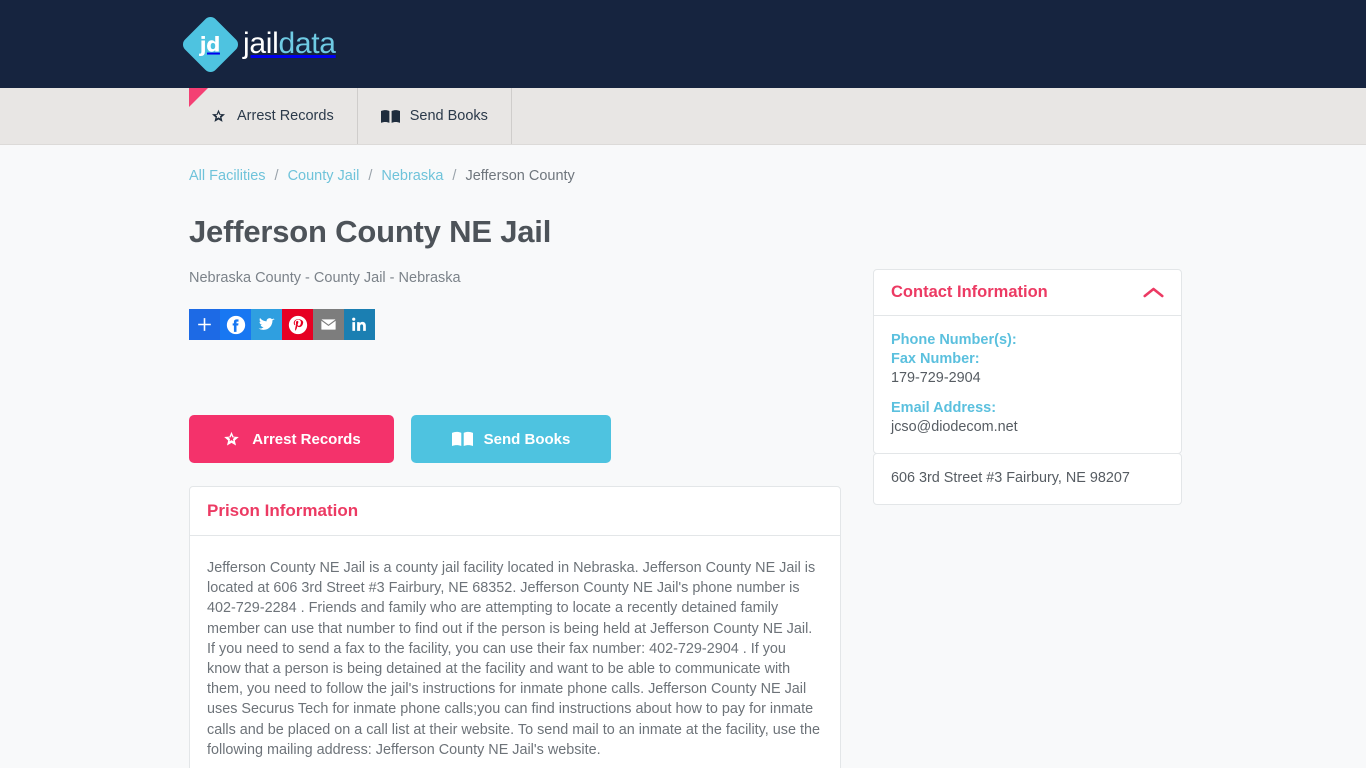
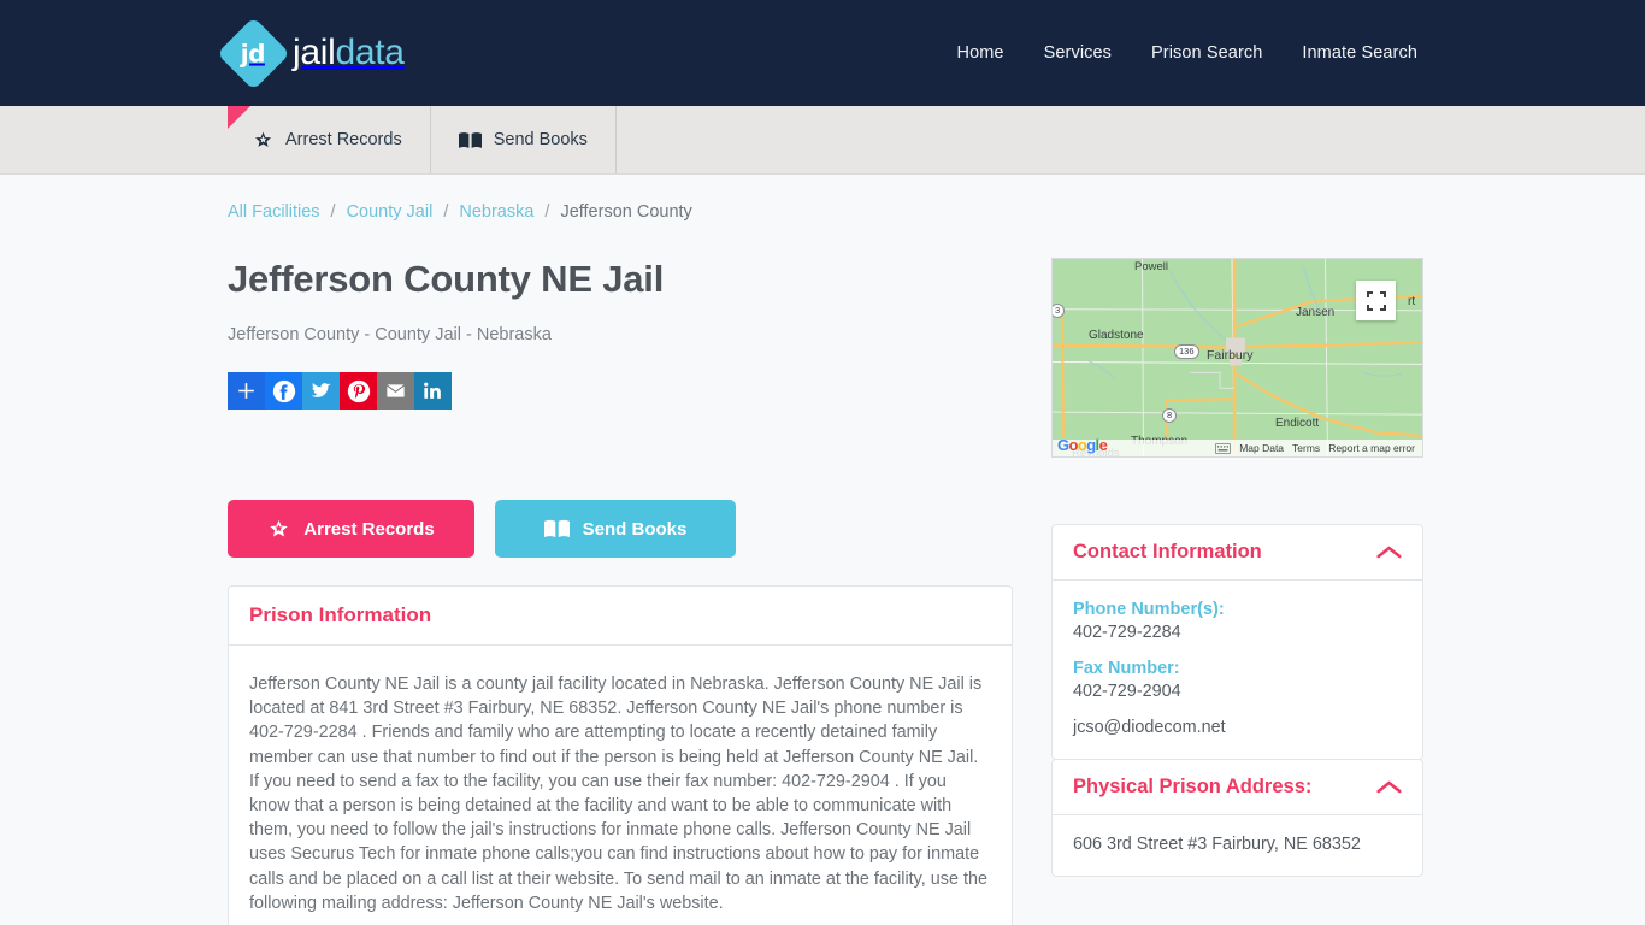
  jaildata
+ Home
+ Services
+ Prison Search
+ Inmate Search
  Arrest Records
  Send Books
  All Facilities
  /
  County Jail
  /
  Nebraska
  /
  Jefferson County
  Jefferson County NE Jail
- Nebraska County - County Jail - Nebraska
+ Jefferson County - County Jail - Nebraska
  Arrest Records
  Send Books
  Prison Information
- Jefferson County NE Jail is a county jail facility located in Nebraska. Jefferson County NE Jail is located at 606 3rd Street #3 Fairbury, NE 68352. Jefferson County NE Jail's phone number is 402-729-2284 . Friends and family who are attempting to locate a recently detained family member can use that number to find out if the person is being held at Jefferson County NE Jail. If you need to send a fax to the facility, you can use their fax number: 402-729-2904 . If you know that a person is being detained at the facility and want to be able to communicate with them, you need to follow the jail's instructions for inmate phone calls. Jefferson County NE Jail uses Securus Tech for inmate phone calls;you can find instructions about how to pay for inmate calls and be placed on a call list at their website. To send mail to an inmate at the facility, use the following mailing address: Jefferson County NE Jail's website.
+ Jefferson County NE Jail is a county jail facility located in Nebraska. Jefferson County NE Jail is located at 841 3rd Street #3 Fairbury, NE 68352. Jefferson County NE Jail's phone number is 402-729-2284 . Friends and family who are attempting to locate a recently detained family member can use that number to find out if the person is being held at Jefferson County NE Jail. If you need to send a fax to the facility, you can use their fax number: 402-729-2904 . If you know that a person is being detained at the facility and want to be able to communicate with them, you need to follow the jail's instructions for inmate phone calls. Jefferson County NE Jail uses Securus Tech for inmate phone calls;you can find instructions about how to pay for inmate calls and be placed on a call list at their website. To send mail to an inmate at the facility, use the following mailing address: Jefferson County NE Jail's website.
+ Powell
+ Jansen
+ Gladstone
+ Fairbury
+ Endicott
+ Thompson
+ Reynolds
+ rt
+ 136
+ 8
+ 3
+ Map Data
+ Terms
+ Report a map error
+ Google
  Contact Information
  Phone Number(s):
+ 402-729-2284
  Fax Number:
- 179-729-2904
+ 402-729-2904
- Email Address:
  jcso@diodecom.net
+ Physical Prison Address:
- 606 3rd Street #3 Fairbury, NE 98207
+ 606 3rd Street #3 Fairbury, NE 68352
